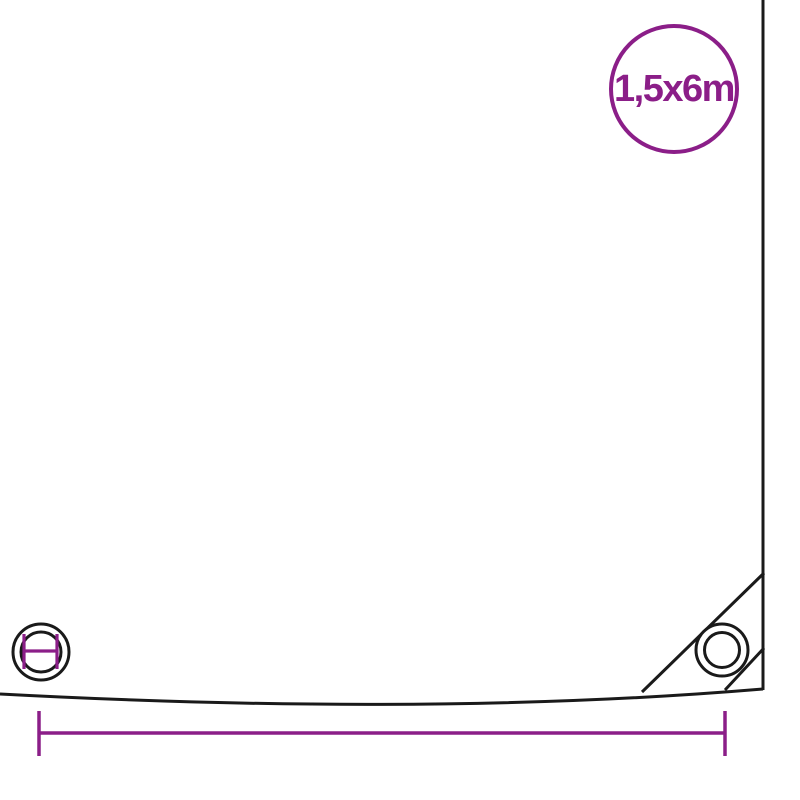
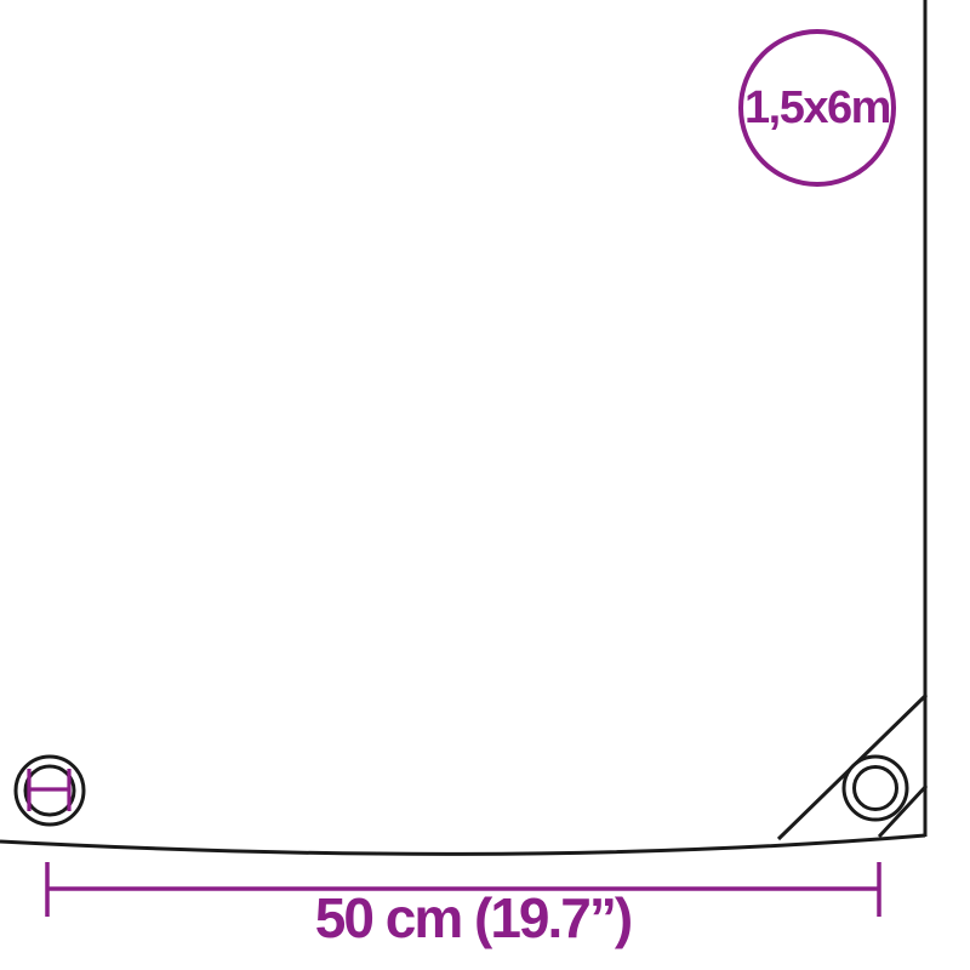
  1,5x6m
+ 50 cm (19.7”)
